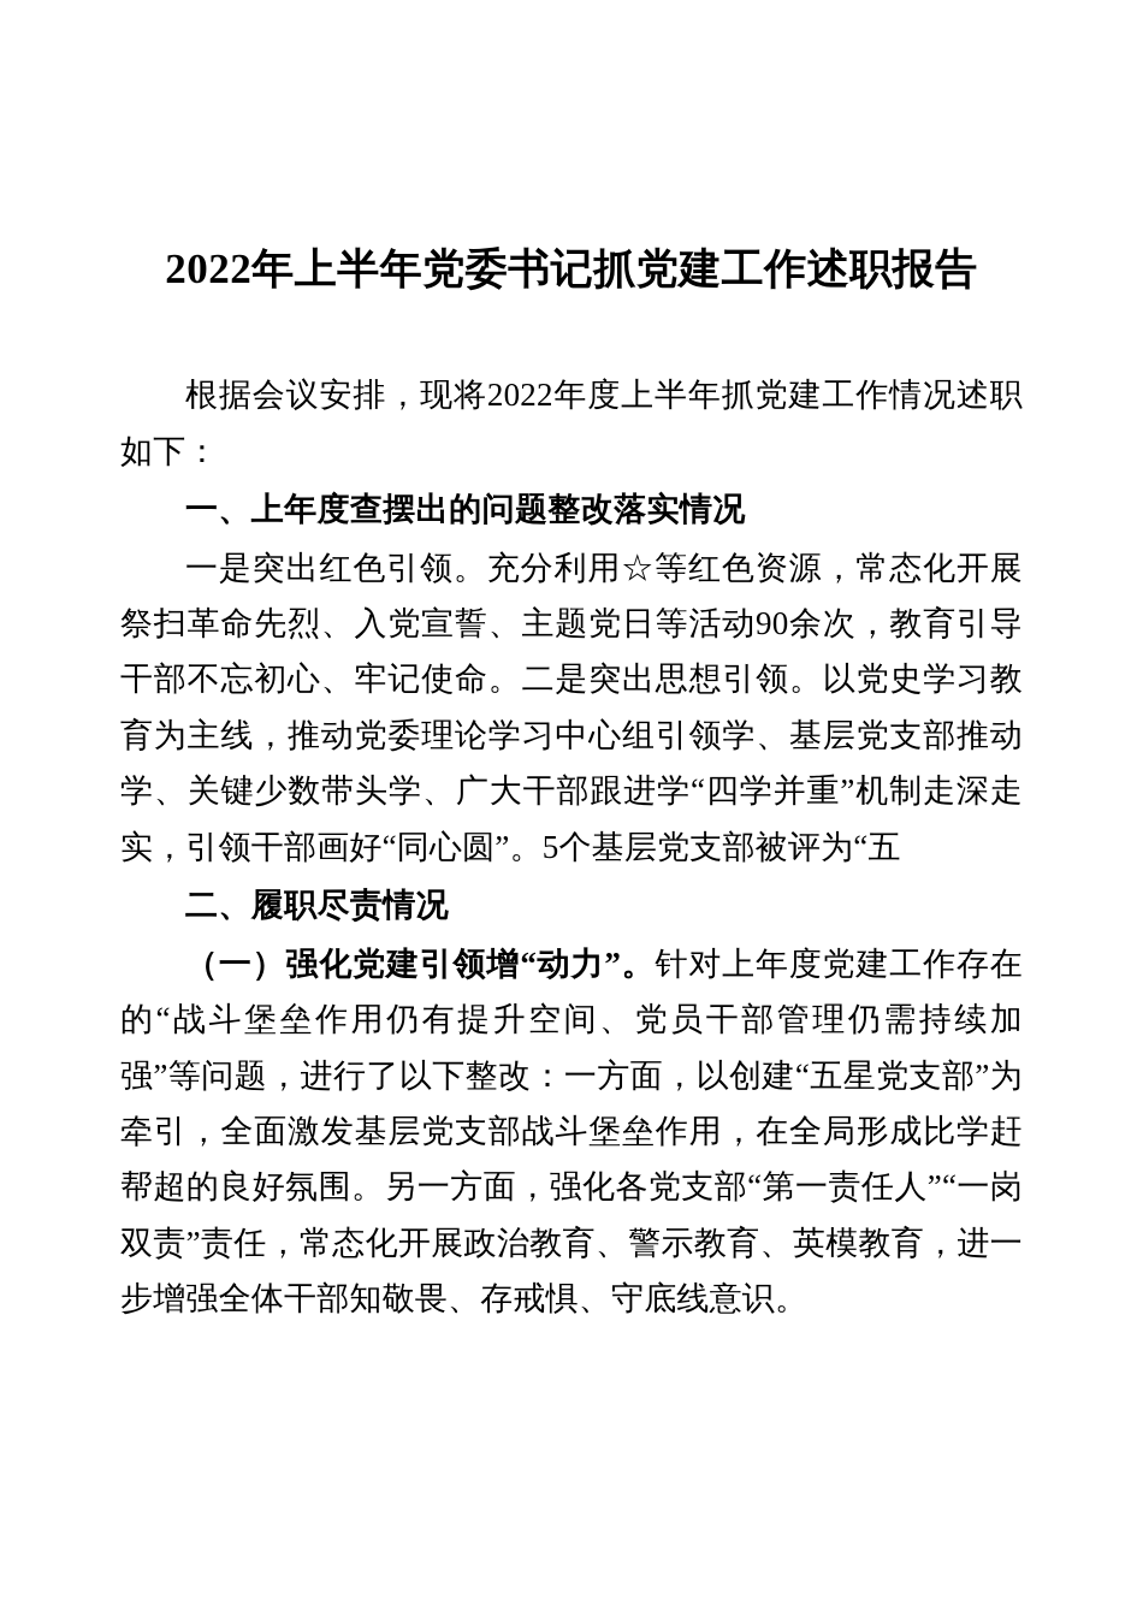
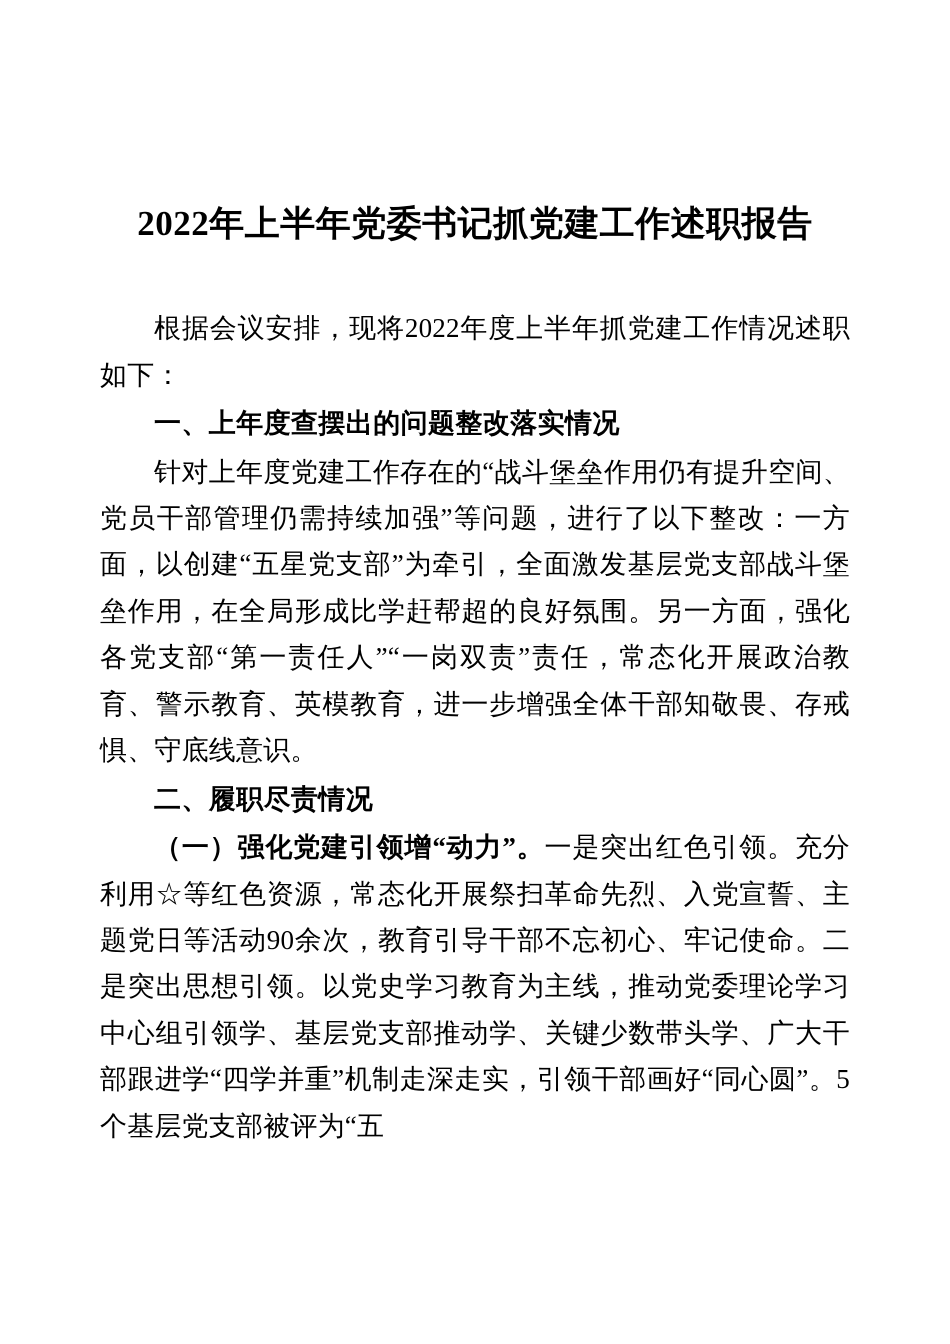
  2022年上半年党委书记抓党建工作述职报告
  根据会议安排，现将2022年度上半年抓党建工作情况述职如下：
  一、上年度查摆出的问题整改落实情况
- 一是突出红色引领。充分利用☆等红色资源，常态化开展祭扫革命先烈、入党宣誓、主题党日等活动90余次，教育引导干部不忘初心、牢记使命。二是突出思想引领。以党史学习教育为主线，推动党委理论学习中心组引领学、基层党支部推动学、关键少数带头学、广大干部跟进学“四学并重”机制走深走实，引领干部画好“同心圆”。5个基层党支部被评为“五
+ 针对上年度党建工作存在的“战斗堡垒作用仍有提升空间、党员干部管理仍需持续加强”等问题，进行了以下整改：一方面，以创建“五星党支部”为牵引，全面激发基层党支部战斗堡垒作用，在全局形成比学赶帮超的良好氛围。另一方面，强化各党支部“第一责任人”“一岗双责”责任，常态化开展政治教育、警示教育、英模教育，进一步增强全体干部知敬畏、存戒惧、守底线意识。
  二、履职尽责情况
- （一）强化党建引领增“动力”。针对上年度党建工作存在的“战斗堡垒作用仍有提升空间、党员干部管理仍需持续加强”等问题，进行了以下整改：一方面，以创建“五星党支部”为牵引，全面激发基层党支部战斗堡垒作用，在全局形成比学赶帮超的良好氛围。另一方面，强化各党支部“第一责任人”“一岗双责”责任，常态化开展政治教育、警示教育、英模教育，进一步增强全体干部知敬畏、存戒惧、守底线意识。
+ （一）强化党建引领增“动力”。一是突出红色引领。充分利用☆等红色资源，常态化开展祭扫革命先烈、入党宣誓、主题党日等活动90余次，教育引导干部不忘初心、牢记使命。二是突出思想引领。以党史学习教育为主线，推动党委理论学习中心组引领学、基层党支部推动学、关键少数带头学、广大干部跟进学“四学并重”机制走深走实，引领干部画好“同心圆”。5个基层党支部被评为“五
